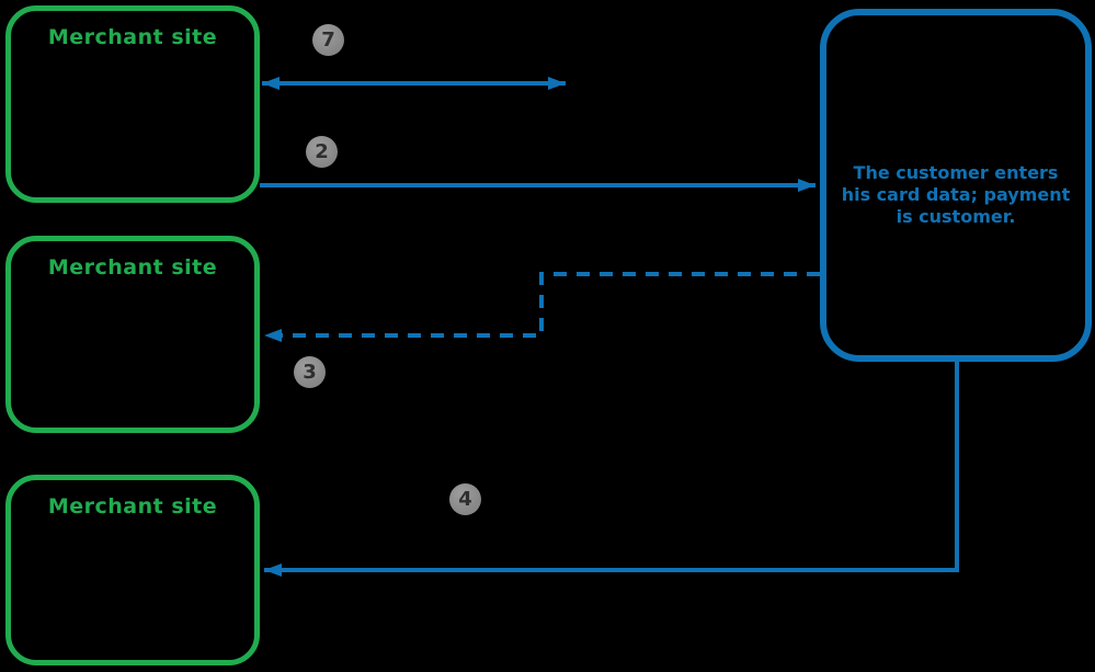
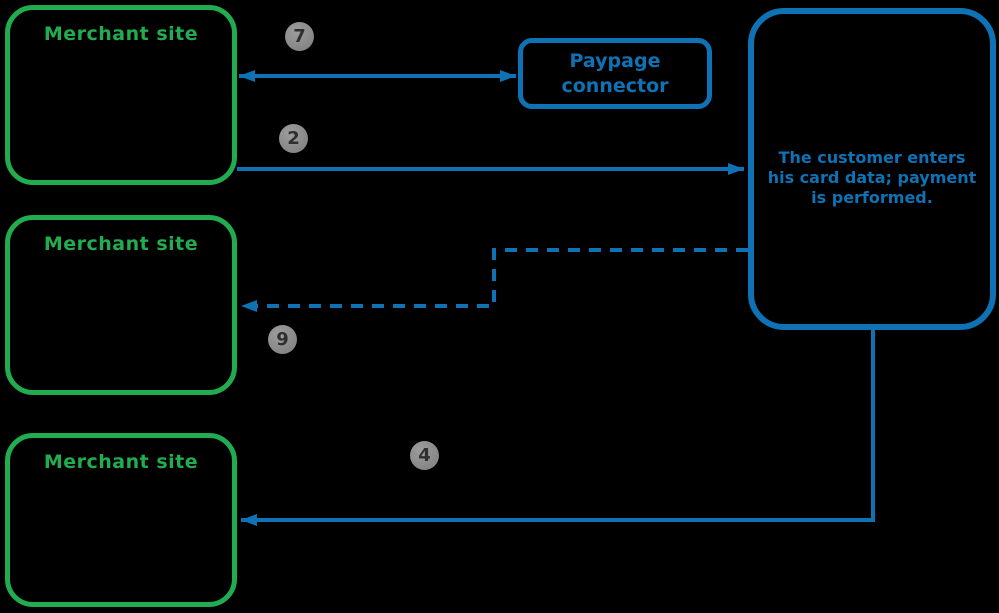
  Merchant site
  Merchant site
  Merchant site
+ Paypage connector
- The customer enters his card data; payment is customer.
+ The customer enters his card data; payment is performed.
  7
  2
- 3
+ 9
  4
